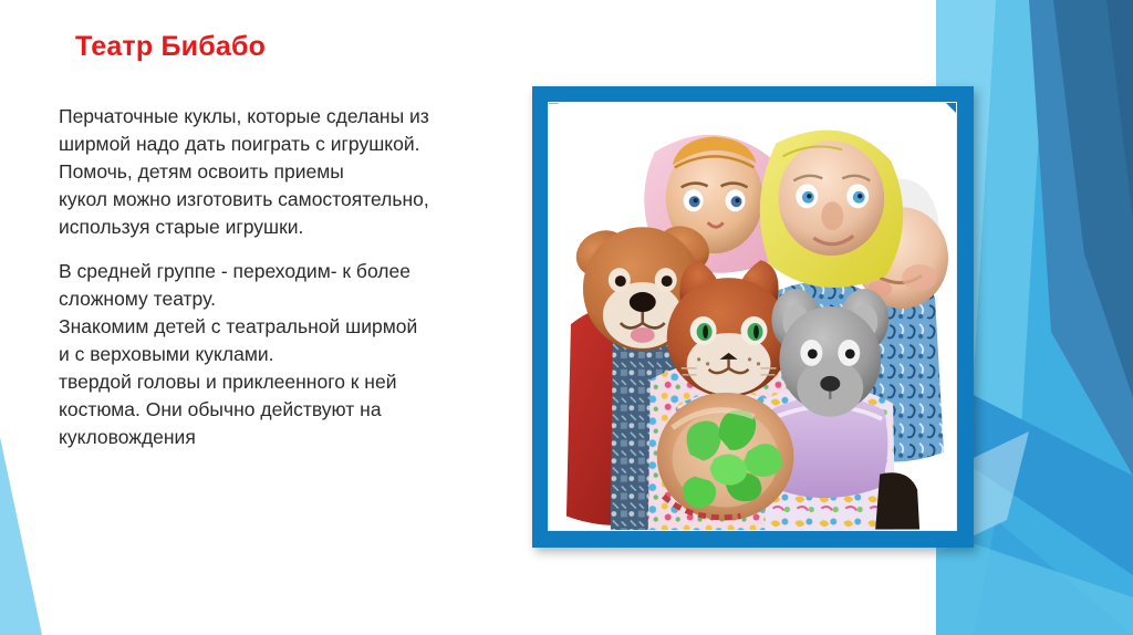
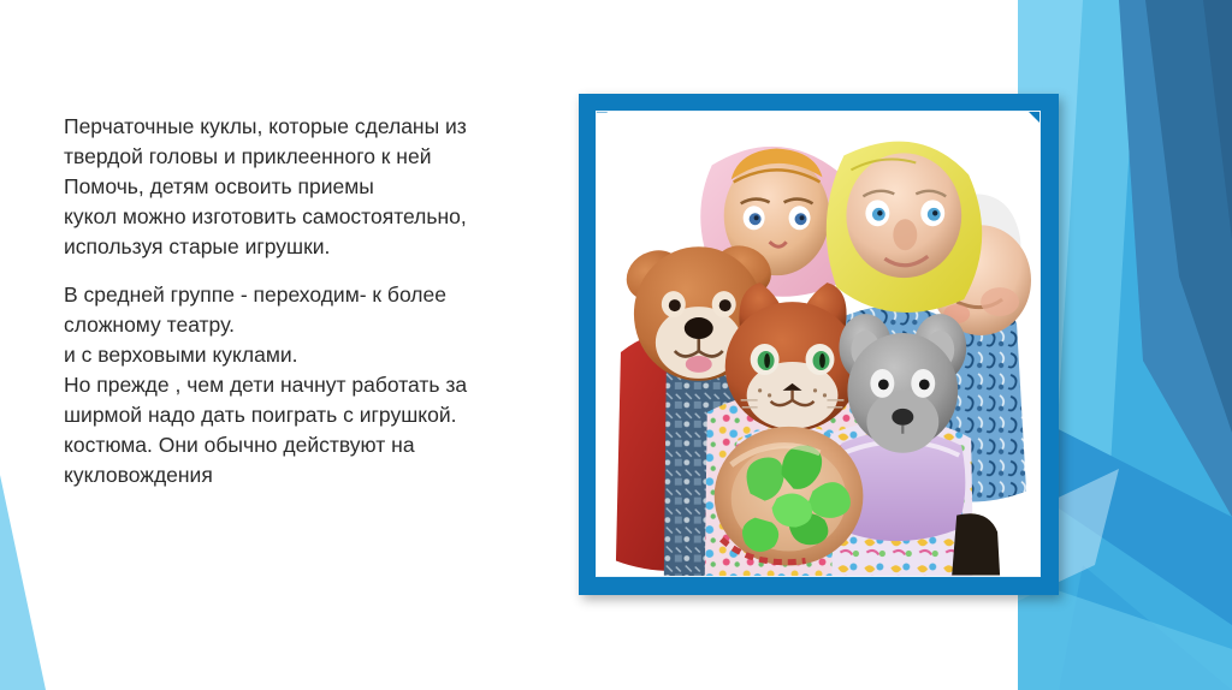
- Театр Бибабо
  Перчаточные куклы, которые сделаны из
- ширмой надо дать поиграть с игрушкой.
+ твердой головы и приклеенного к ней
  Помочь, детям освоить приемы
  кукол можно изготовить самостоятельно,
  используя старые игрушки.
  В средней группе - переходим- к более
  сложному театру.
- Знакомим детей с театральной ширмой
  и с верховыми куклами.
+ Но прежде , чем дети начнут работать за
- твердой головы и приклеенного к ней
+ ширмой надо дать поиграть с игрушкой.
  костюма. Они обычно действуют на
  кукловождения
